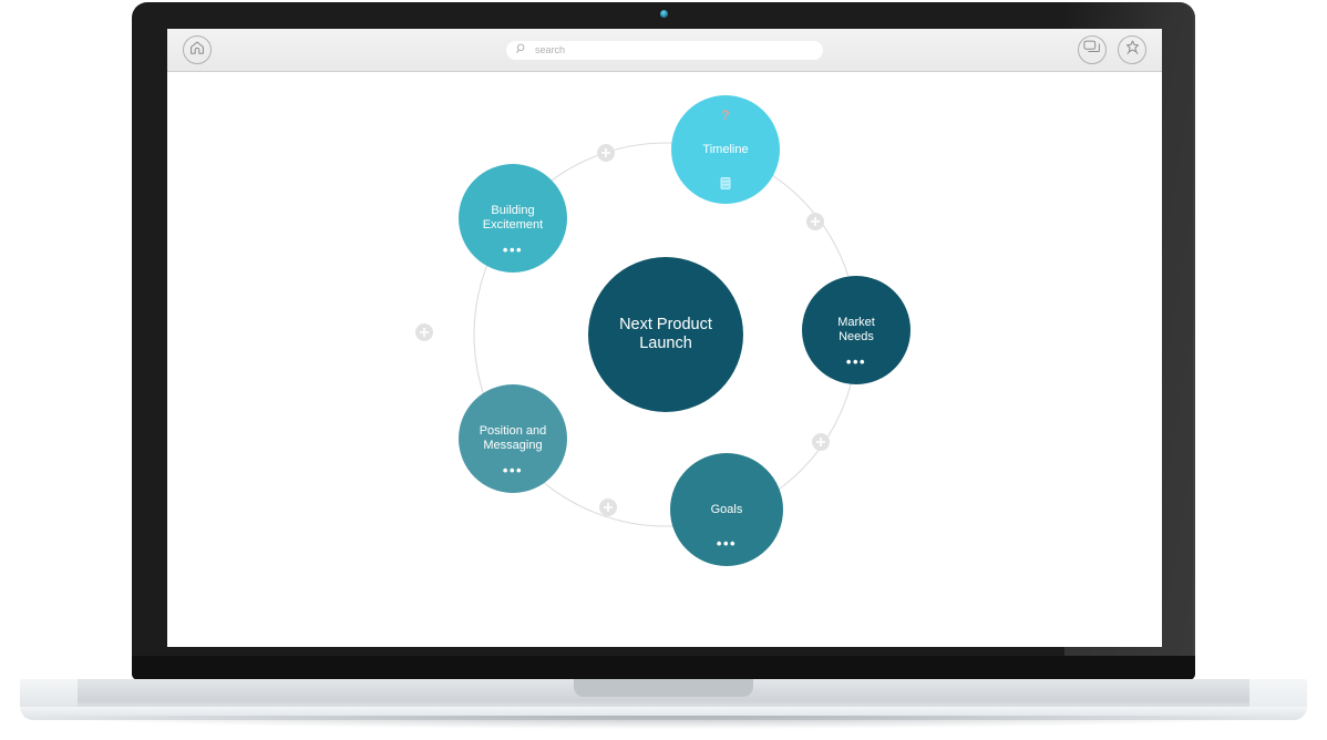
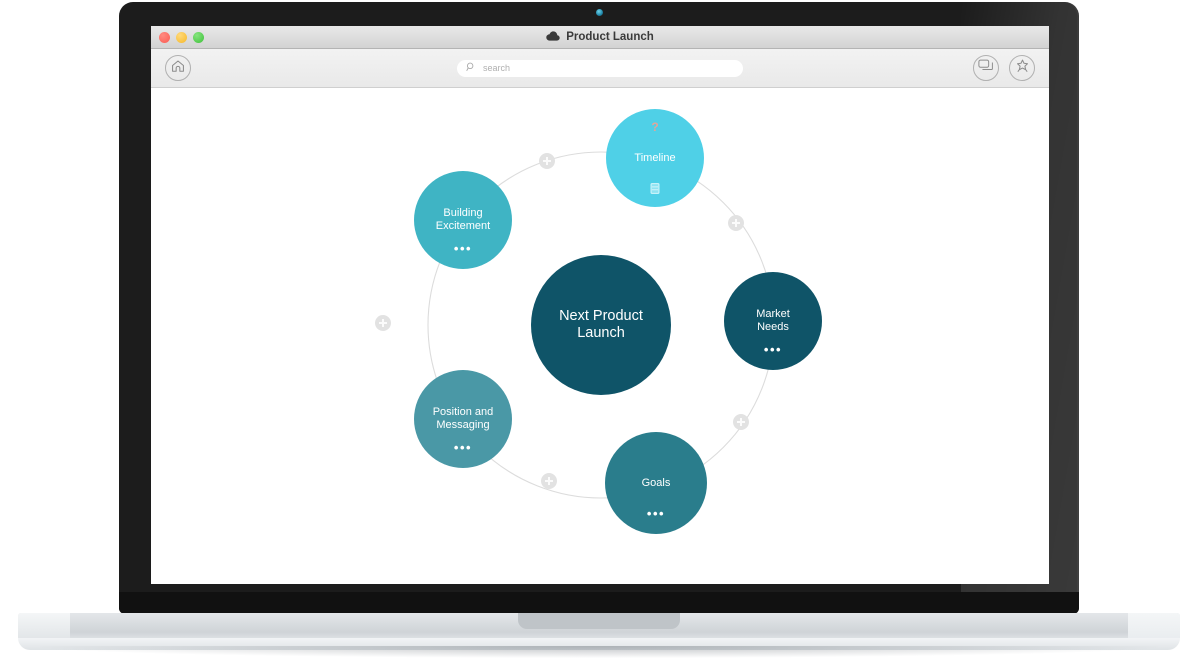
+ Product Launch
  search
  ?
  Timeline
  Market
  Needs
  •••
  Goals
  •••
  Position and
  Messaging
  •••
  Building
  Excitement
  •••
  Next Product
  Launch
